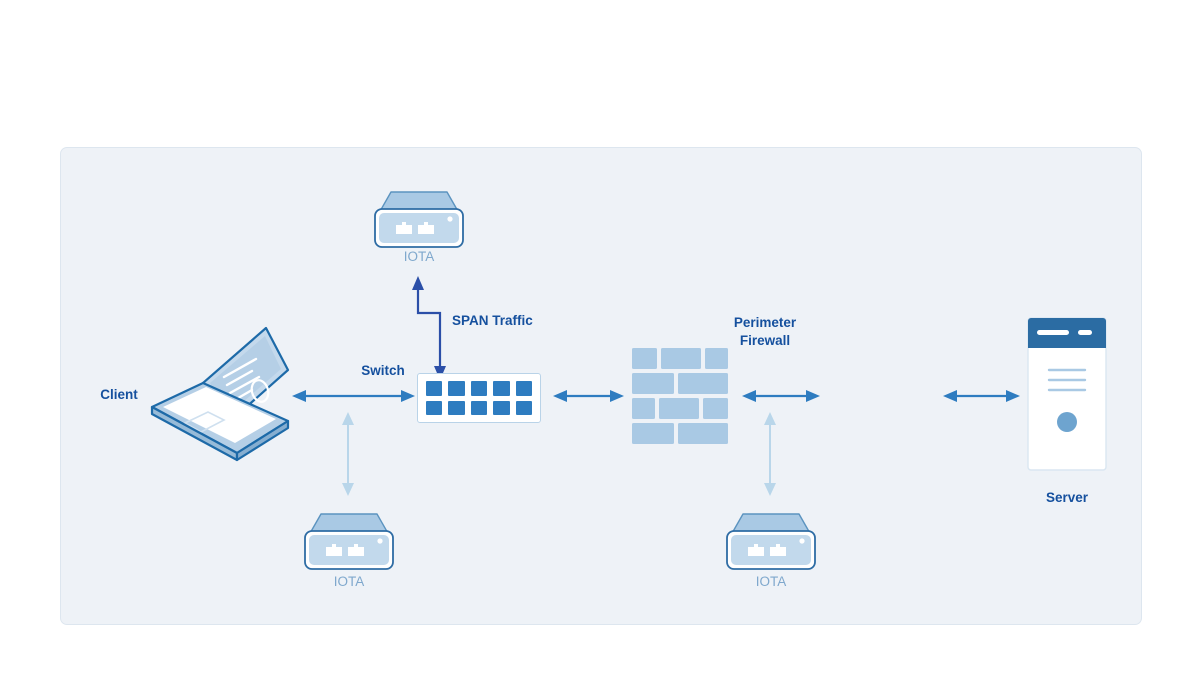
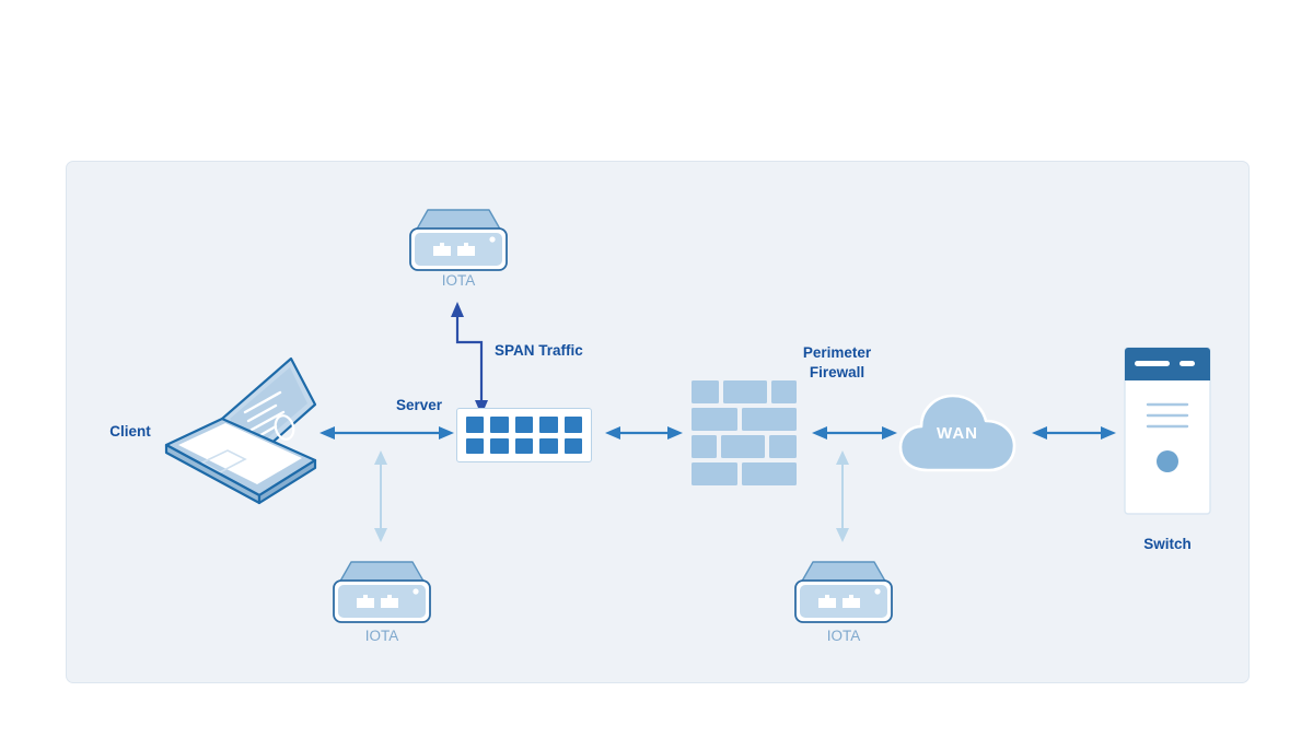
  Client
- Switch
+ Server
  SPAN Traffic
  IOTA
  IOTA
  IOTA
  Perimeter
  Firewall
+ WAN
- Server
+ Switch
